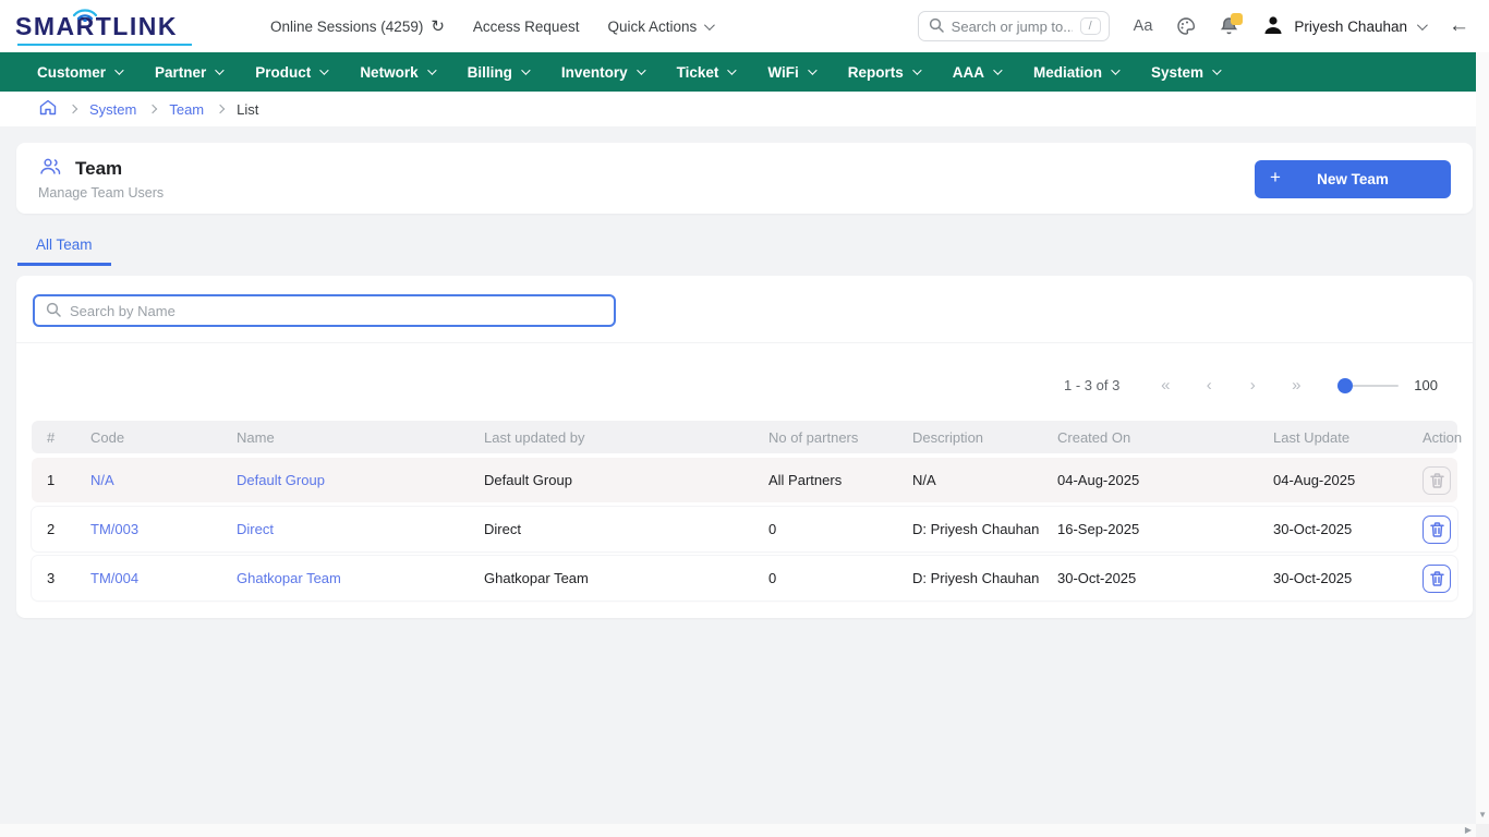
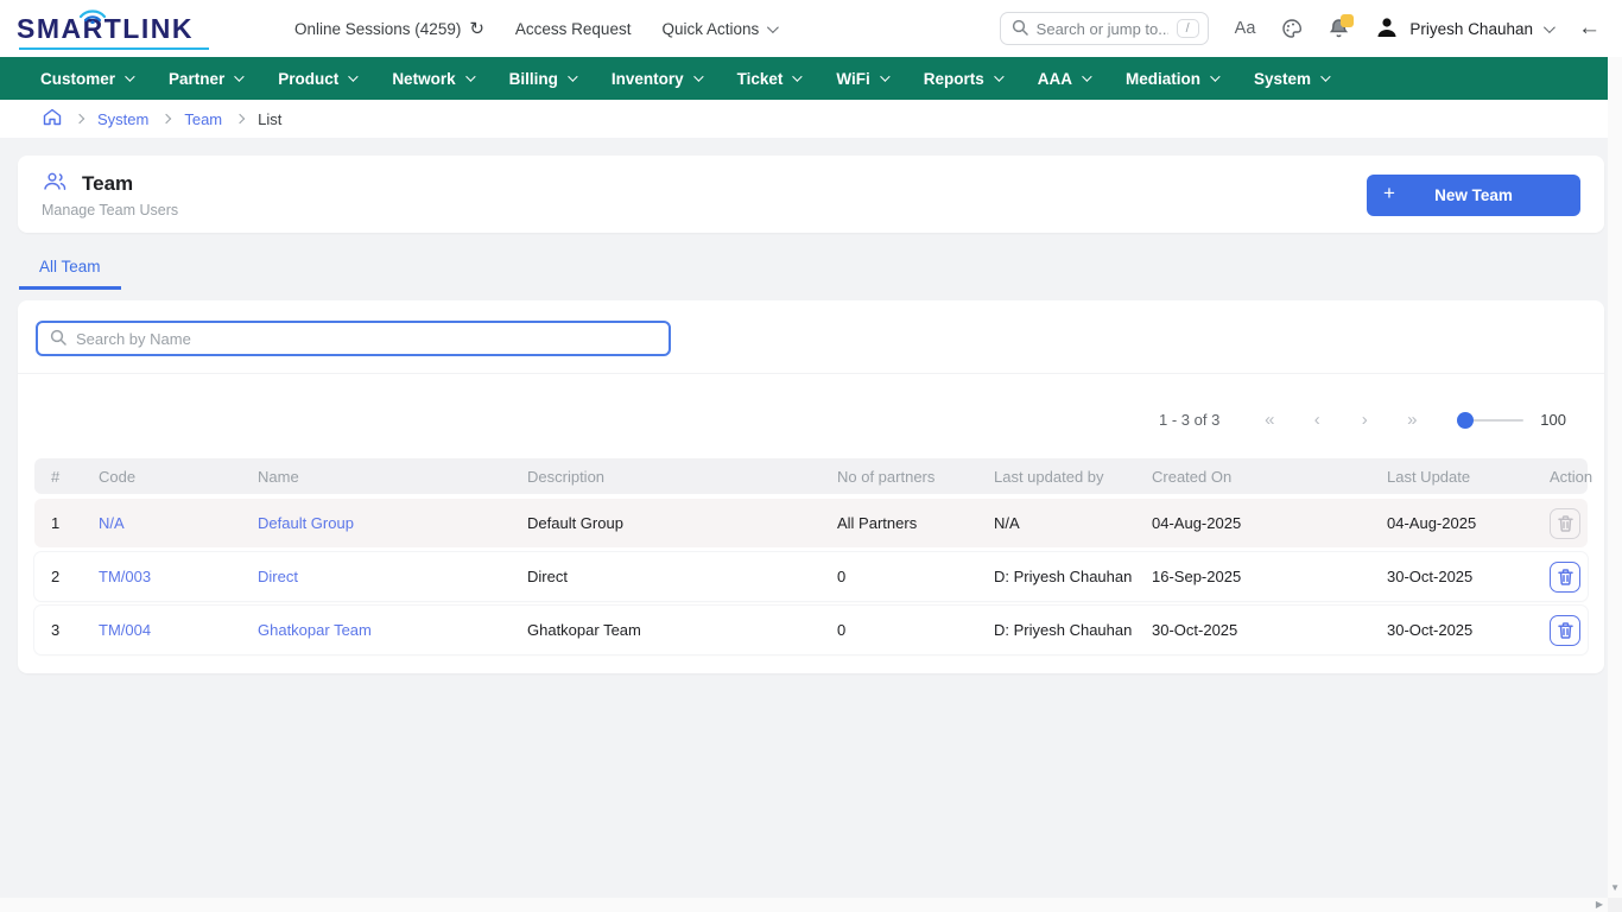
  SMARTLINK
  Online Sessions (4259)
  ↻
  Access Request
  Quick Actions
  Search or jump to..
  /
  Aa
  Priyesh Chauhan
  ←
  Customer
  Partner
  Product
  Network
  Billing
  Inventory
  Ticket
  WiFi
  Reports
  AAA
  Mediation
  System
  System
  Team
  List
  Team
  Manage Team Users
  +
  New Team
  All Team
  Search by Name
  1 - 3 of 3
  «
  ‹
  ›
  »
  100
  #
  Code
  Name
- Last updated by
+ Description
  No of partners
- Description
+ Last updated by
  Created On
  Last Update
  Action
  1
  N/A
  Default Group
  Default Group
  All Partners
  N/A
  04-Aug-2025
  04-Aug-2025
  2
  TM/003
  Direct
  Direct
  0
  D: Priyesh Chauhan
  16-Sep-2025
  30-Oct-2025
  3
  TM/004
  Ghatkopar Team
  Ghatkopar Team
  0
  D: Priyesh Chauhan
  30-Oct-2025
  30-Oct-2025
  ▼
  ▶
